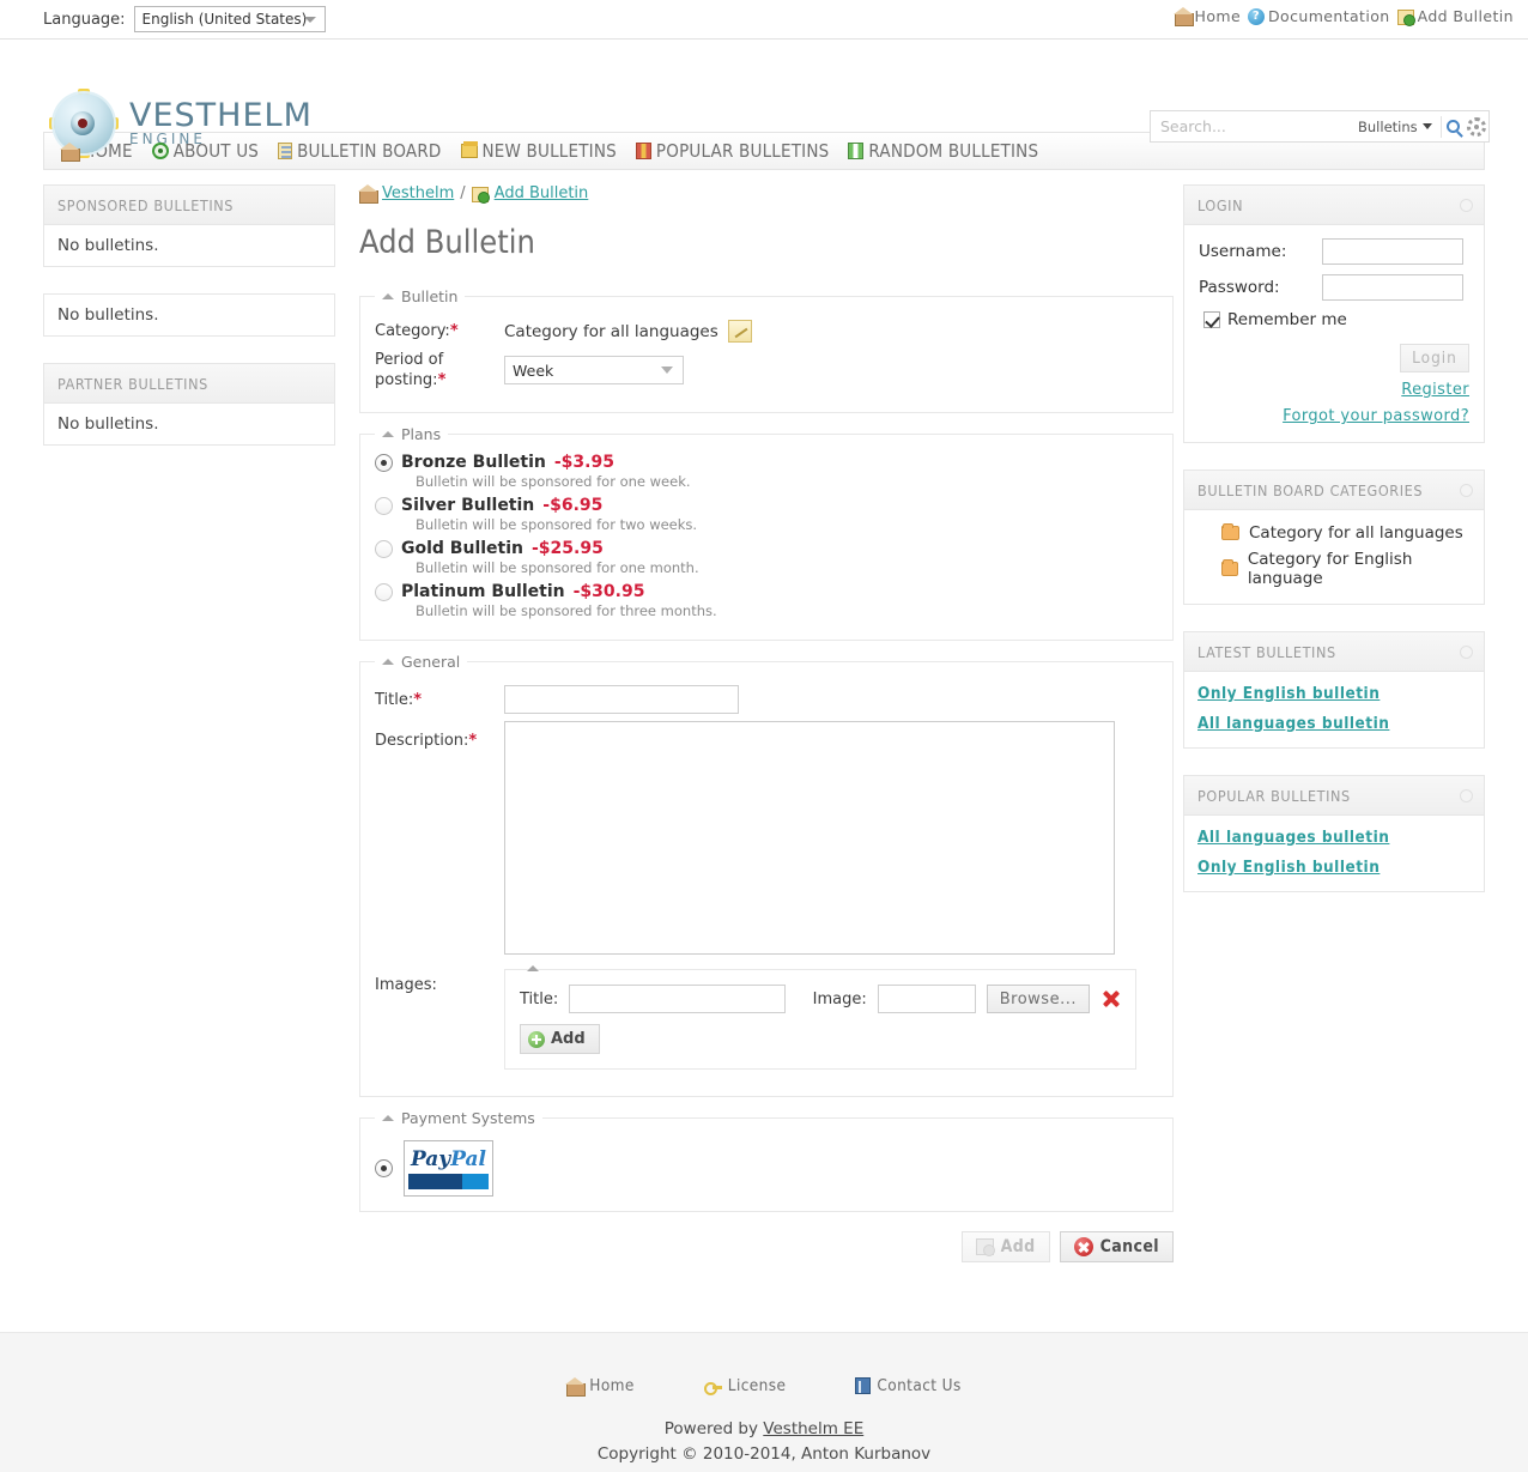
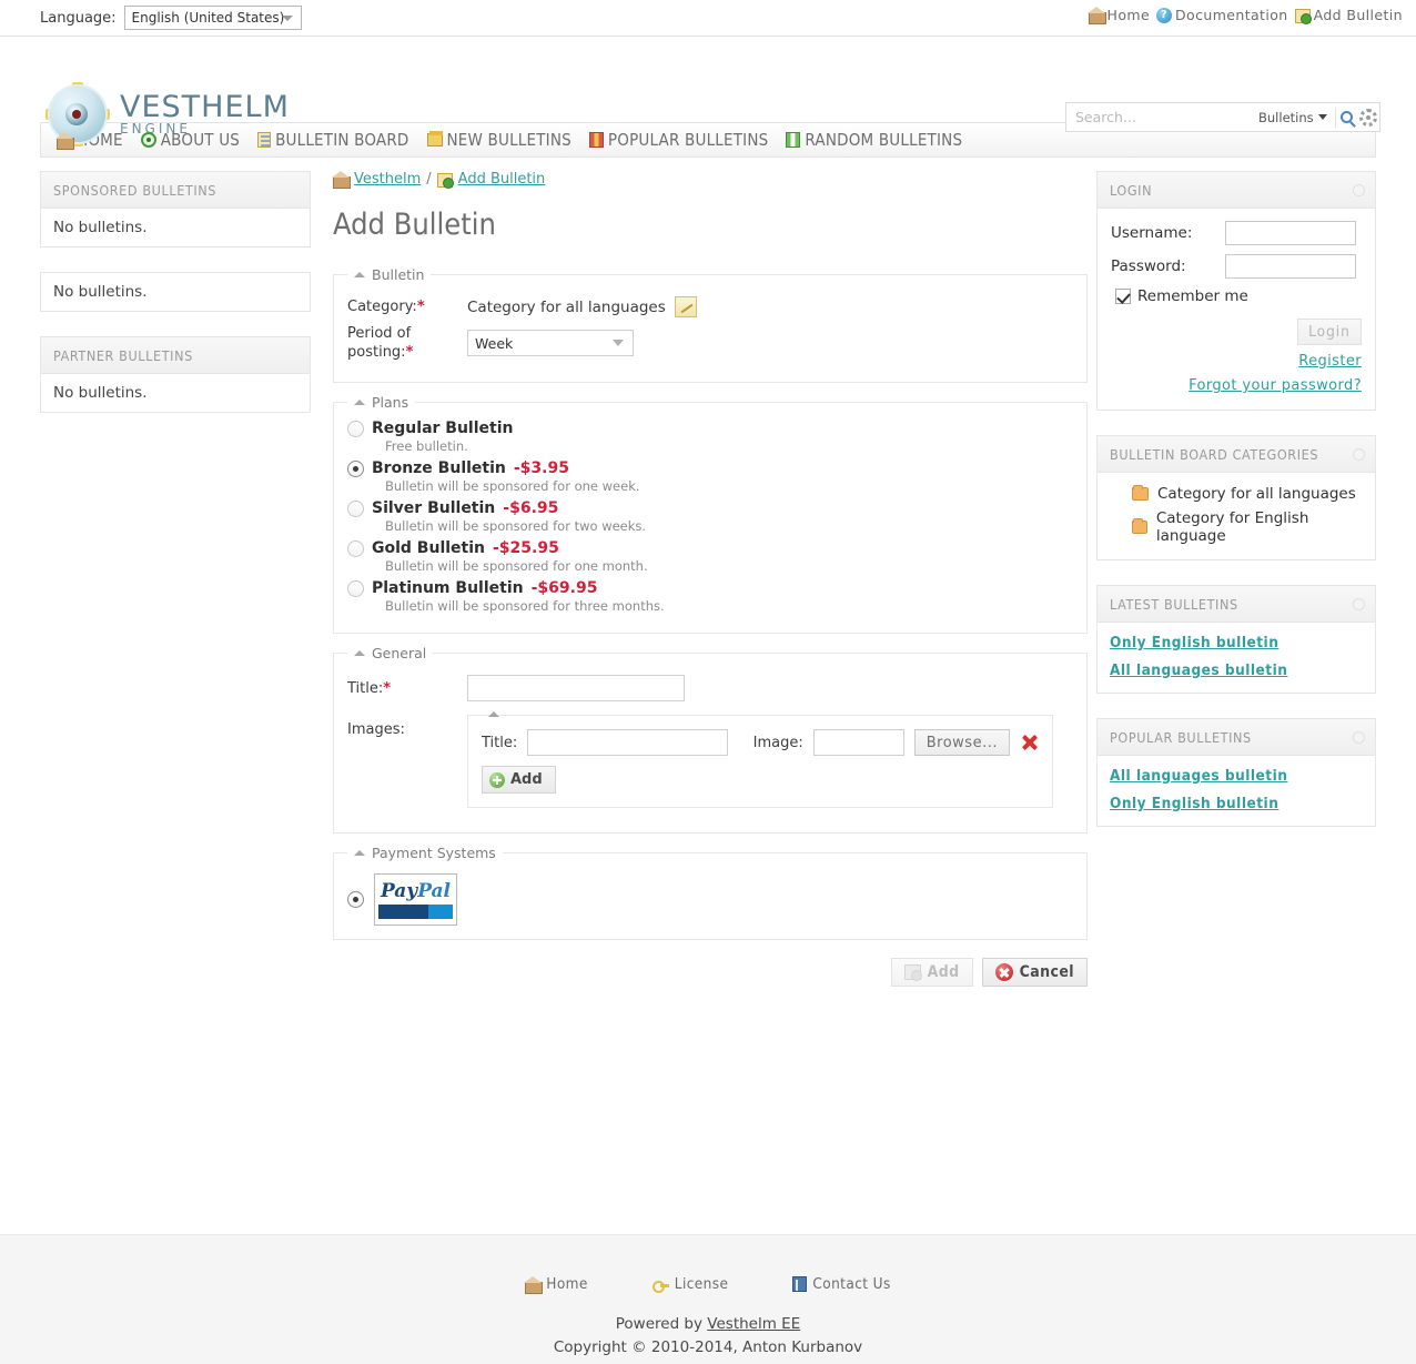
  Language:
  English (United States)
  Home
  ?
  Documentation
  Add Bulletin
  VESTHELM
  ENGINE
  Search...
  Bulletins
  OME
  ABOUT US
  BULLETIN BOARD
  NEW BULLETINS
  POPULAR BULLETINS
  RANDOM BULLETINS
  SPONSORED BULLETINS
  No bulletins.
  No bulletins.
  PARTNER BULLETINS
  No bulletins.
  Vesthelm
  /
  Add Bulletin
  Add Bulletin
  Bulletin
  Category:*
  Category for all languages
  Period of posting:*
  Week
  Plans
+ Regular Bulletin
+ Free bulletin.
  Bronze Bulletin
  -$3.95
  Bulletin will be sponsored for one week.
  Silver Bulletin
  -$6.95
  Bulletin will be sponsored for two weeks.
  Gold Bulletin
  -$25.95
  Bulletin will be sponsored for one month.
  Platinum Bulletin
- -$30.95
+ -$69.95
  Bulletin will be sponsored for three months.
  General
  Title:*
- Description:*
  Images:
  Title:
  Image:
  Browse...
  Add
  Payment Systems
  PayPal
  Add
  Cancel
  LOGIN
  Username:
  Password:
  Remember me
  Login
  Register
  Forgot your password?
  BULLETIN BOARD CATEGORIES
  Category for all languages
  Category for English language
  LATEST BULLETINS
  Only English bulletin
  All languages bulletin
  POPULAR BULLETINS
  All languages bulletin
  Only English bulletin
  Home
  License
  Contact Us
  Powered by Vesthelm EE
  Copyright © 2010-2014, Anton Kurbanov
